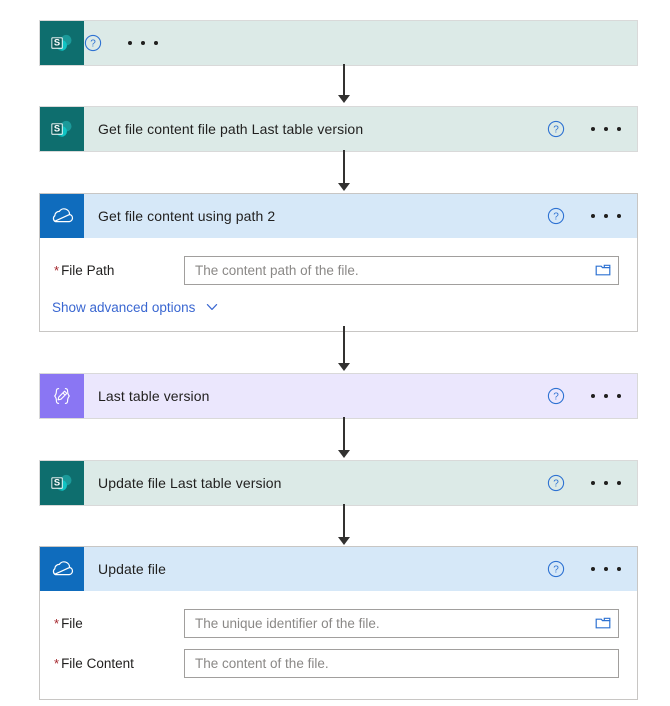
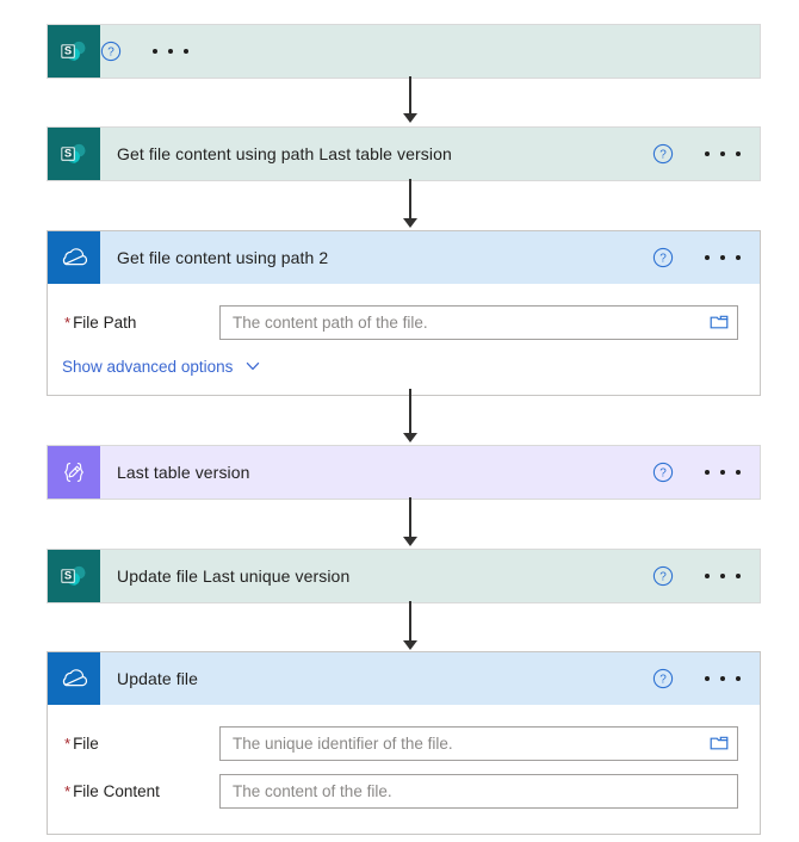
  S
  ?
  S
- Get file content file path Last table version
+ Get file content using path Last table version
  ?
  Get file content using path 2
  ?
  * File Path
  The content path of the file.
  Show advanced options
  Last table version
  ?
  S
- Update file Last table version
+ Update file Last unique version
  ?
  Update file
  ?
  * File
  The unique identifier of the file.
  * File Content
  The content of the file.
